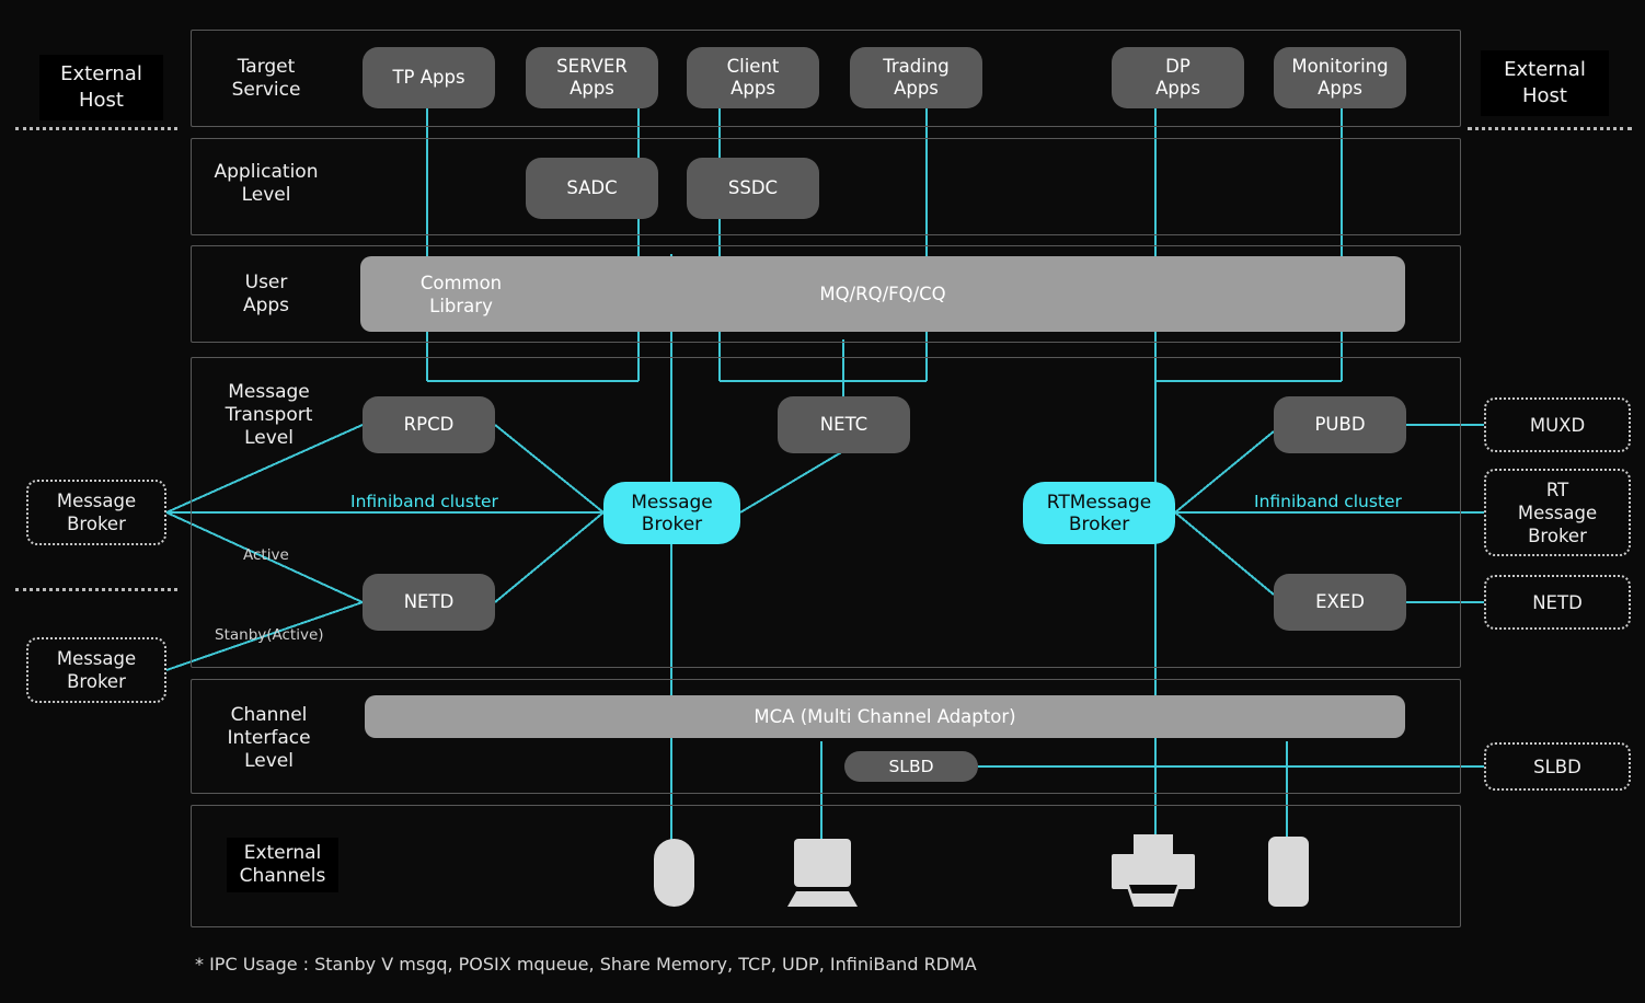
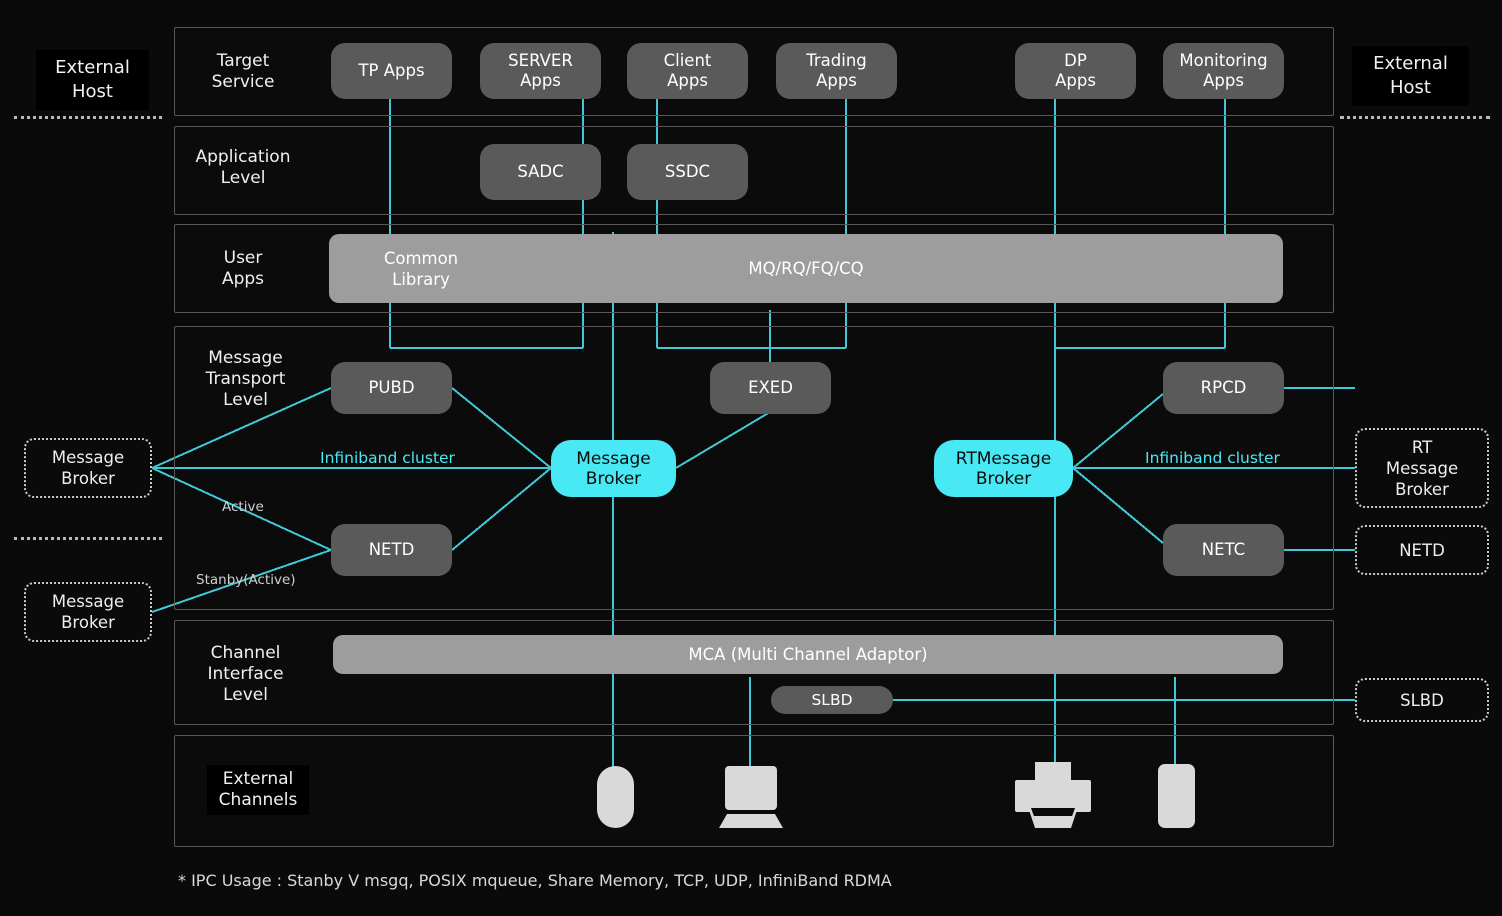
  External
  Host
  External
  Host
  Target
  Service
  TP Apps
  SERVER
  Apps
  Client
  Apps
  Trading
  Apps
  DP
  Apps
  Monitoring
  Apps
  Application
  Level
  SADC
  SSDC
  User
  Apps
  MQ/RQ/FQ/CQ
  Common
  Library
  Message
  Transport
  Level
- RPCD
+ PUBD
- NETC
+ EXED
- PUBD
+ RPCD
  NETD
- EXED
+ NETC
  Message
  Broker
  RTMessage
  Broker
  Message
  Broker
  Message
  Broker
- MUXD
  RT
  Message
  Broker
  NETD
  Infiniband cluster
  Infiniband cluster
  Active
  Stanby(Active)
  Channel
  Interface
  Level
  MCA (Multi Channel Adaptor)
  SLBD
  SLBD
  External
  Channels
  * IPC Usage : Stanby V msgq, POSIX mqueue, Share Memory, TCP, UDP, InfiniBand RDMA
